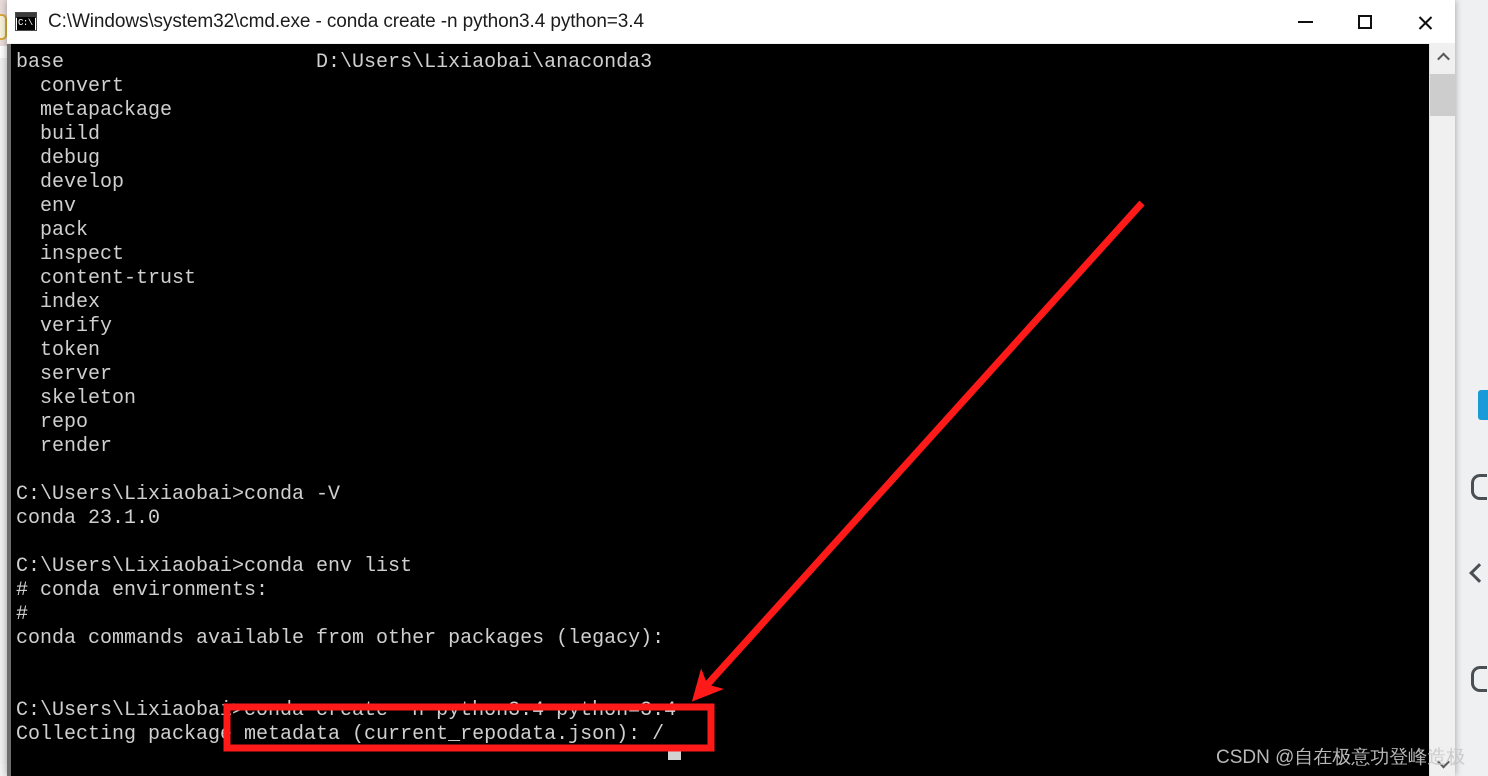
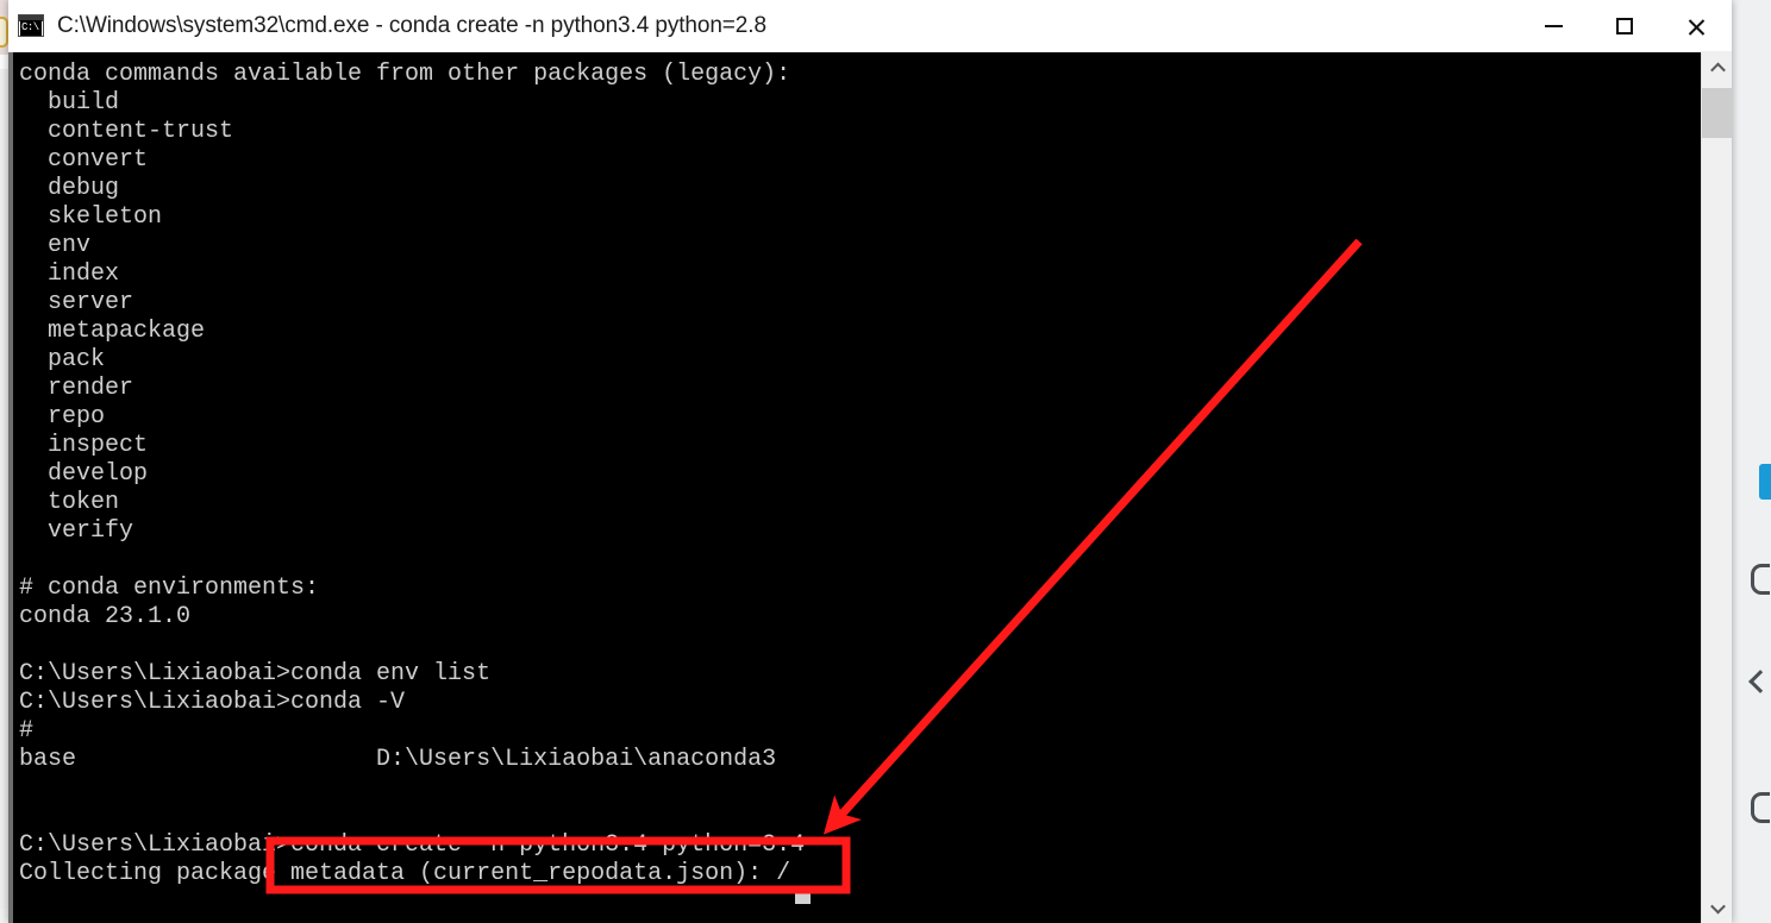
- C:\Windows\system32\cmd.exe - conda create -n python3.4 python=3.4
+ C:\Windows\system32\cmd.exe - conda create -n python3.4 python=2.8
- base D:\Users\Lixiaobai\anaconda3
+ conda commands available from other packages (legacy):
- convert
+ build
- metapackage
+ content-trust
- build
+ convert
  debug
- develop
+ skeleton
  env
- pack
+ index
- inspect
+ server
- content-trust
+ metapackage
- index
+ pack
- verify
+ render
- token
+ repo
- server
+ inspect
- skeleton
+ develop
- repo
+ token
- render
+ verify
- C:\Users\Lixiaobai>conda -V
+ # conda environments:
  conda 23.1.0
  C:\Users\Lixiaobai>conda env list
- # conda environments:
+ C:\Users\Lixiaobai>conda -V
  #
- conda commands available from other packages (legacy):
+ base D:\Users\Lixiaobai\anaconda3
  Collecting packag metadata (current_repodata.json): /
- CSDN @自在极意功登峰造极
